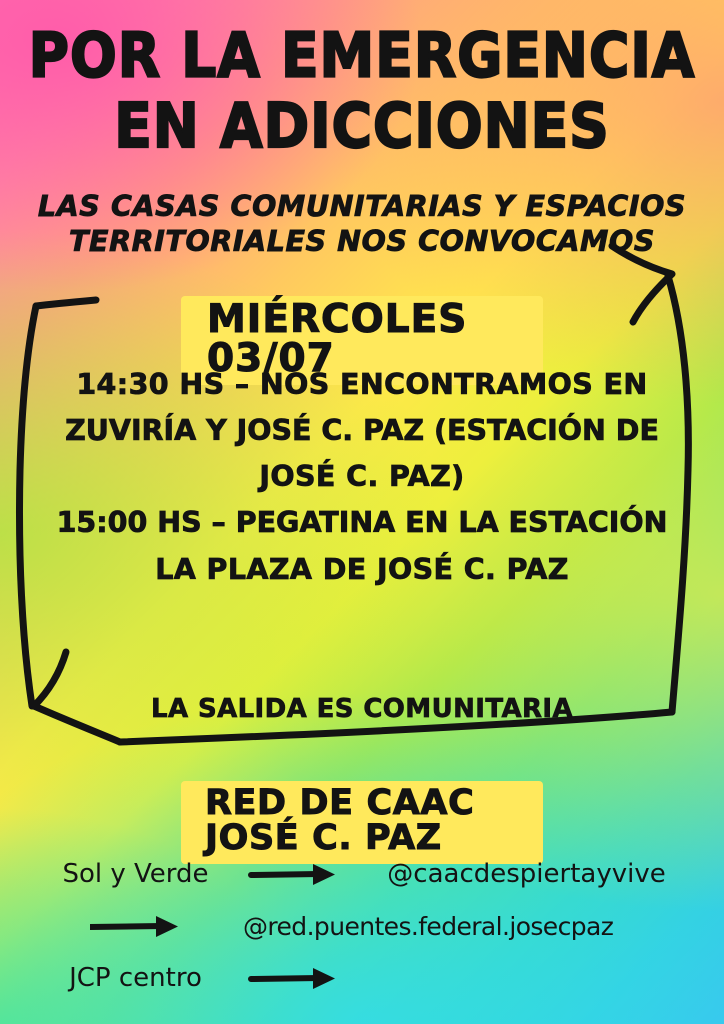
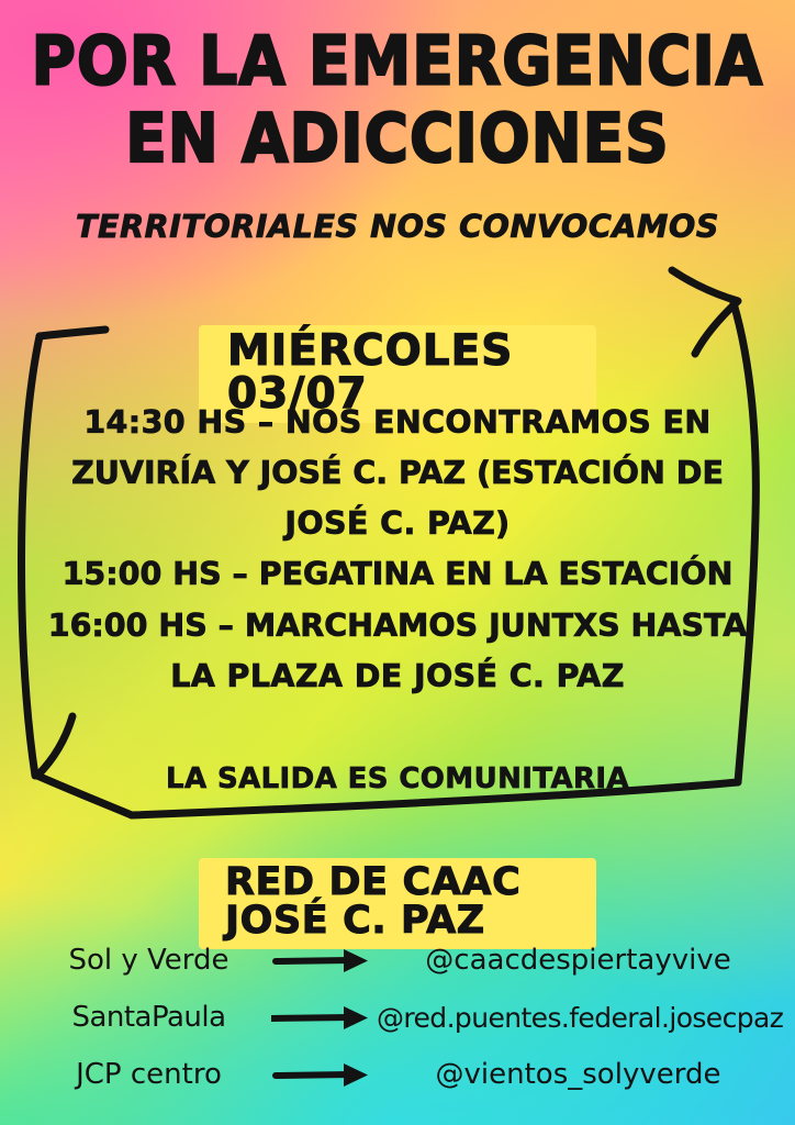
  POR LA EMERGENCIA
  EN ADICCIONES
- LAS CASAS COMUNITARIAS Y ESPACIOS
  TERRITORIALES NOS CONVOCAMOS
  MIÉRCOLES 03/07
  14:30 HS – NOS ENCONTRAMOS EN
  ZUVIRÍA Y JOSÉ C. PAZ (ESTACIÓN DE
  JOSÉ C. PAZ)
  15:00 HS – PEGATINA EN LA ESTACIÓN
+ 16:00 HS – MARCHAMOS JUNTXS HASTA
  LA PLAZA DE JOSÉ C. PAZ
  LA SALIDA ES COMUNITARIA
  RED DE CAAC JOSÉ C. PAZ
  Sol y Verde
  @caacdespiertayvive
+ SantaPaula
  @red.puentes.federal.josecpaz
  JCP centro
+ @vientos_solyverde
